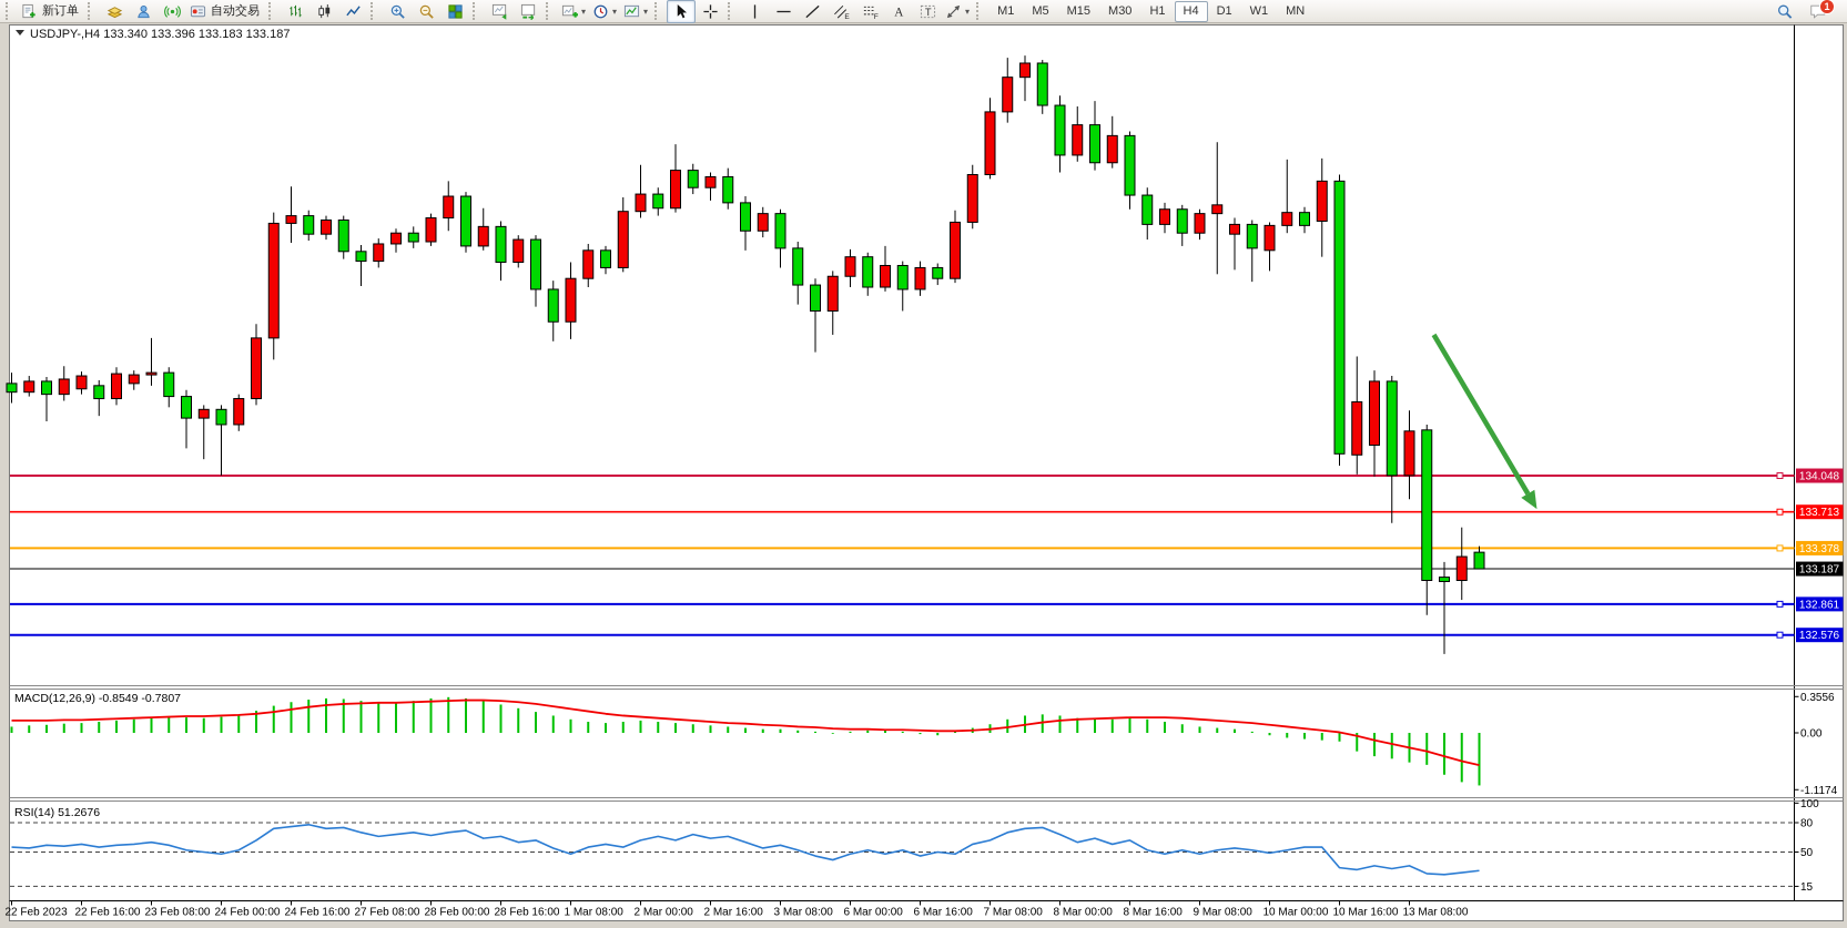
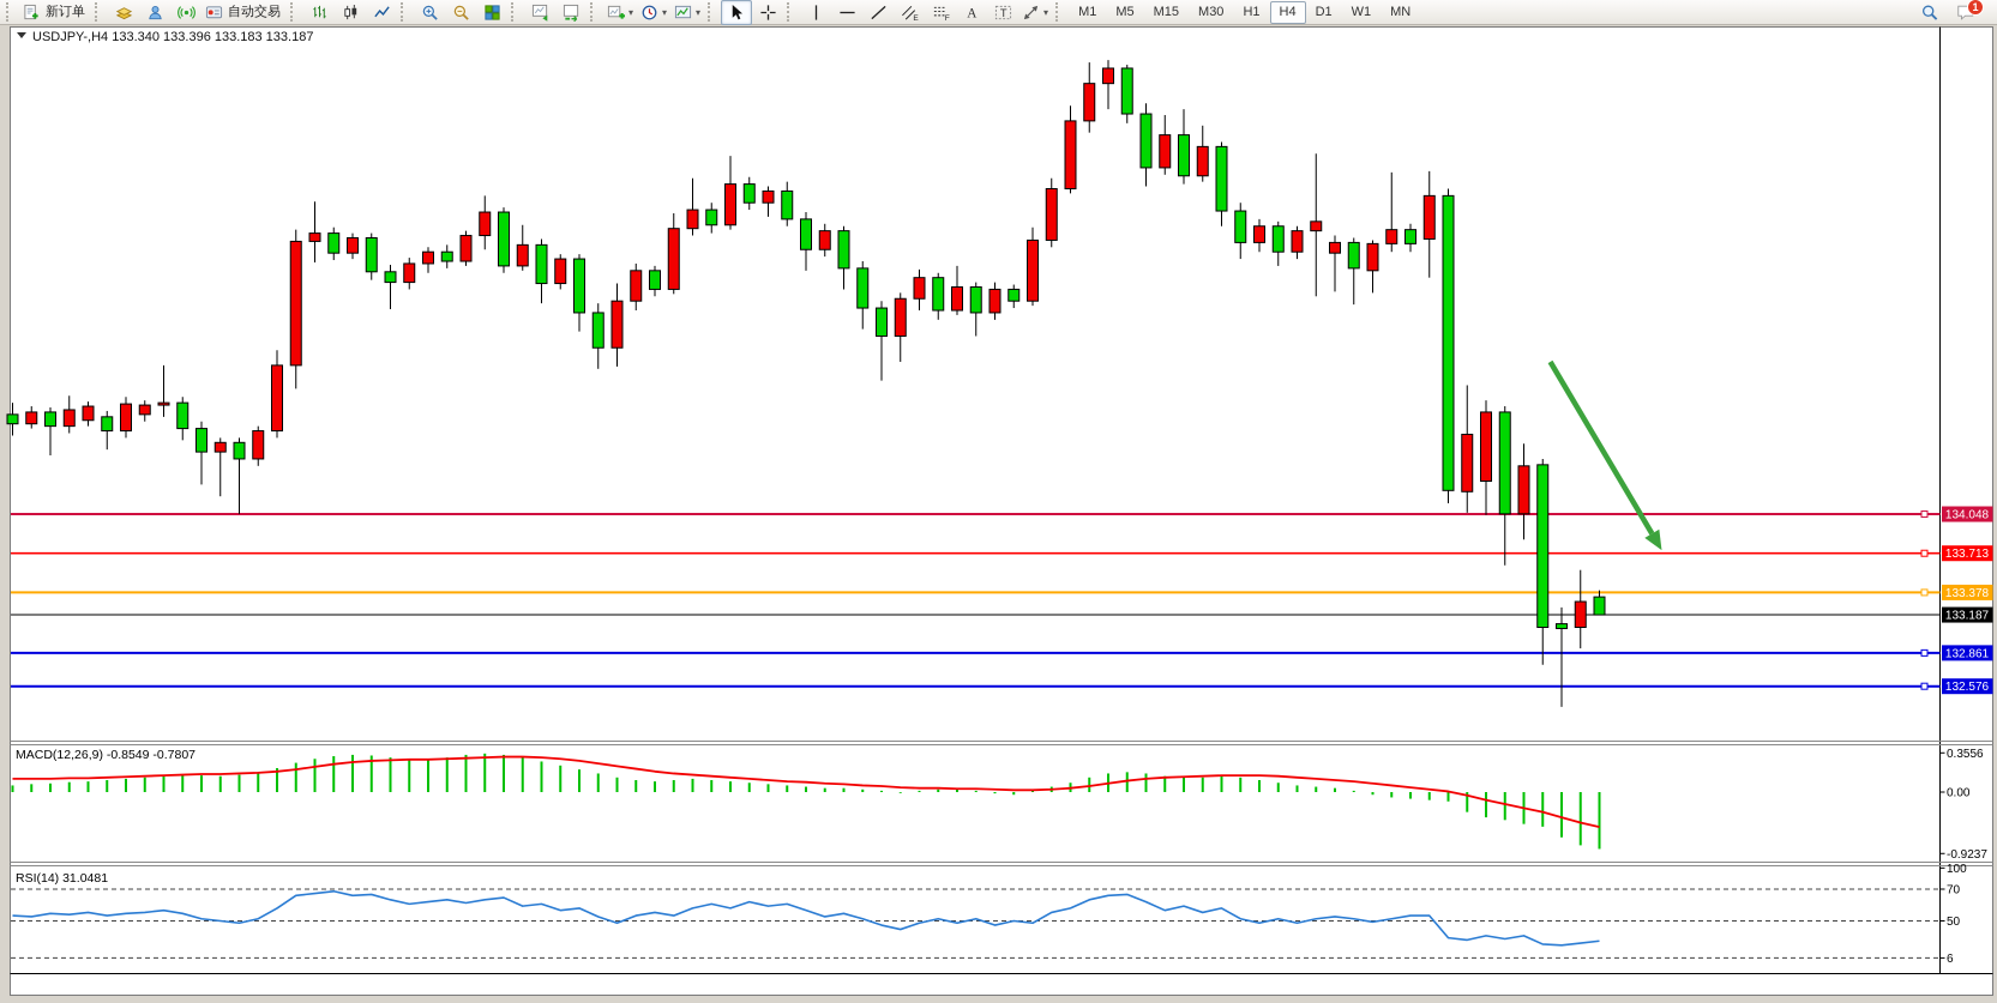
  新订单
  自动交易
  ▾
  ▾
  ▾
  A
  T
  ▾
  M1
  M5
  M15
  M30
  H1
  H4
  D1
  W1
  MN
  1
  134.048
  133.713
  133.378
  133.187
  132.861
  132.576
  USDJPY-,H4 133.340 133.396 133.183 133.187
  0.3556
  0.00
- -1.1174
+ -0.9237
  MACD(12,26,9) -0.8549 -0.7807
  100
- 80
+ 70
  50
- 15
+ 6
- RSI(14) 51.2676
+ RSI(14) 31.0481
- 22 Feb 2023
- 22 Feb 16:00
- 23 Feb 08:00
- 24 Feb 00:00
- 24 Feb 16:00
- 27 Feb 08:00
- 28 Feb 00:00
- 28 Feb 16:00
- 1 Mar 08:00
- 2 Mar 00:00
- 2 Mar 16:00
- 3 Mar 08:00
- 6 Mar 00:00
- 6 Mar 16:00
- 7 Mar 08:00
- 8 Mar 00:00
- 8 Mar 16:00
- 9 Mar 08:00
- 10 Mar 00:00
- 10 Mar 16:00
- 13 Mar 08:00
